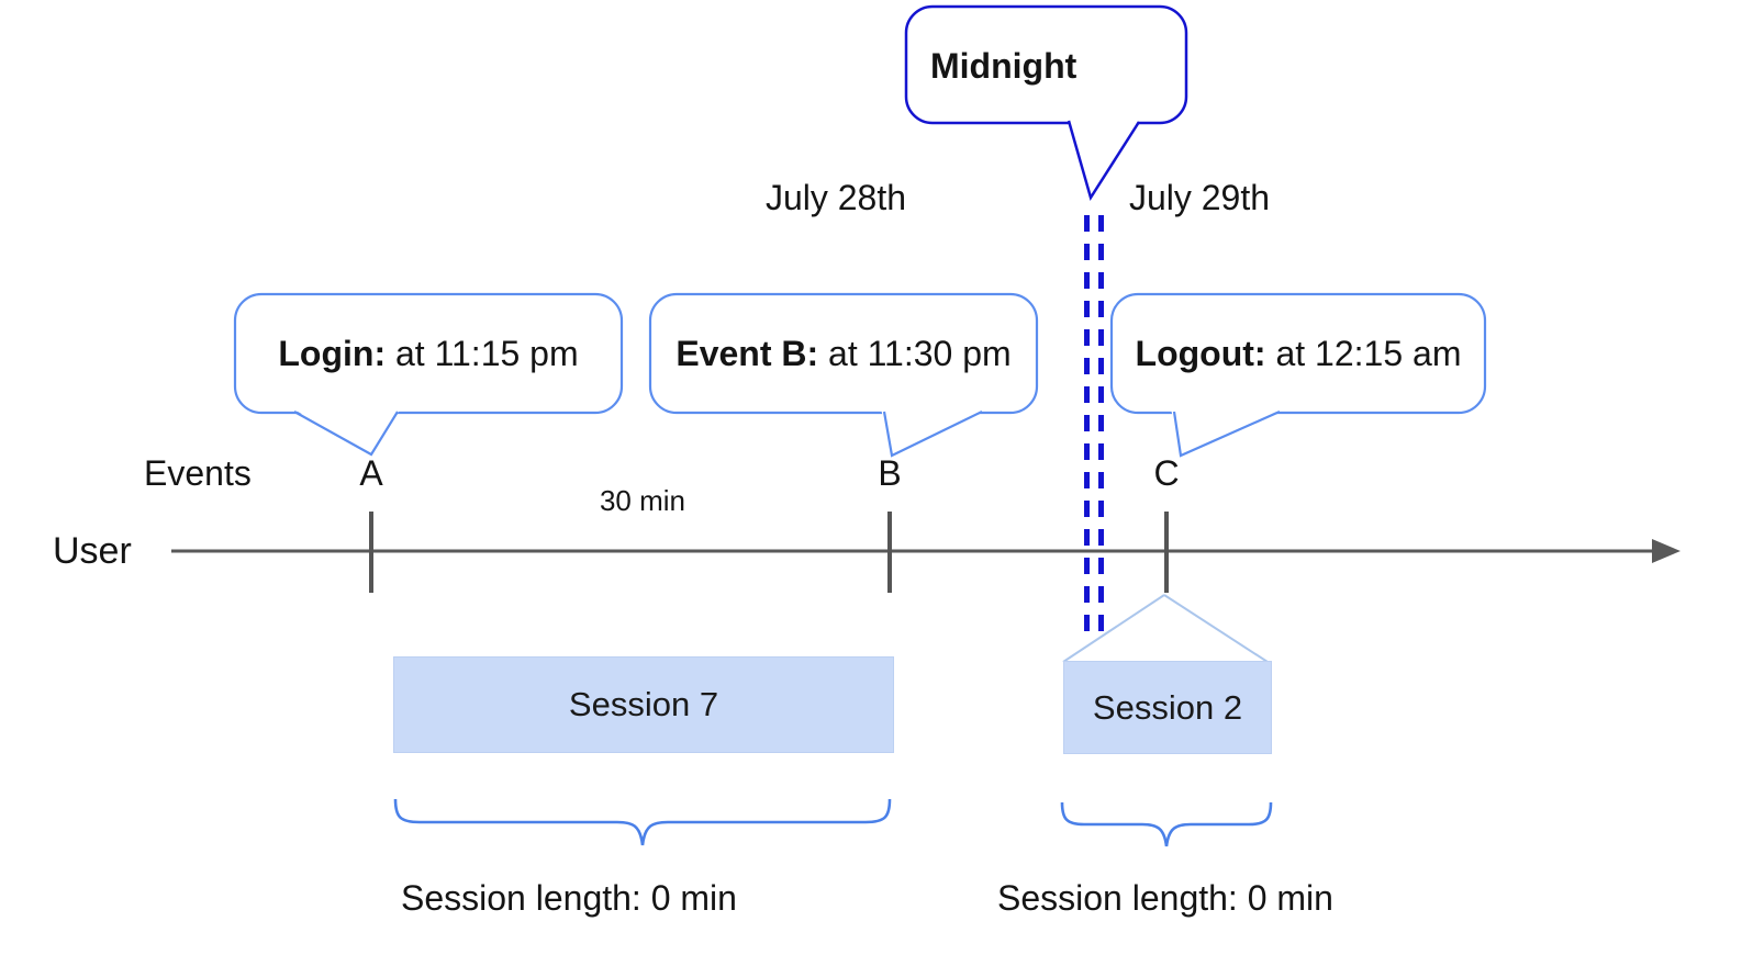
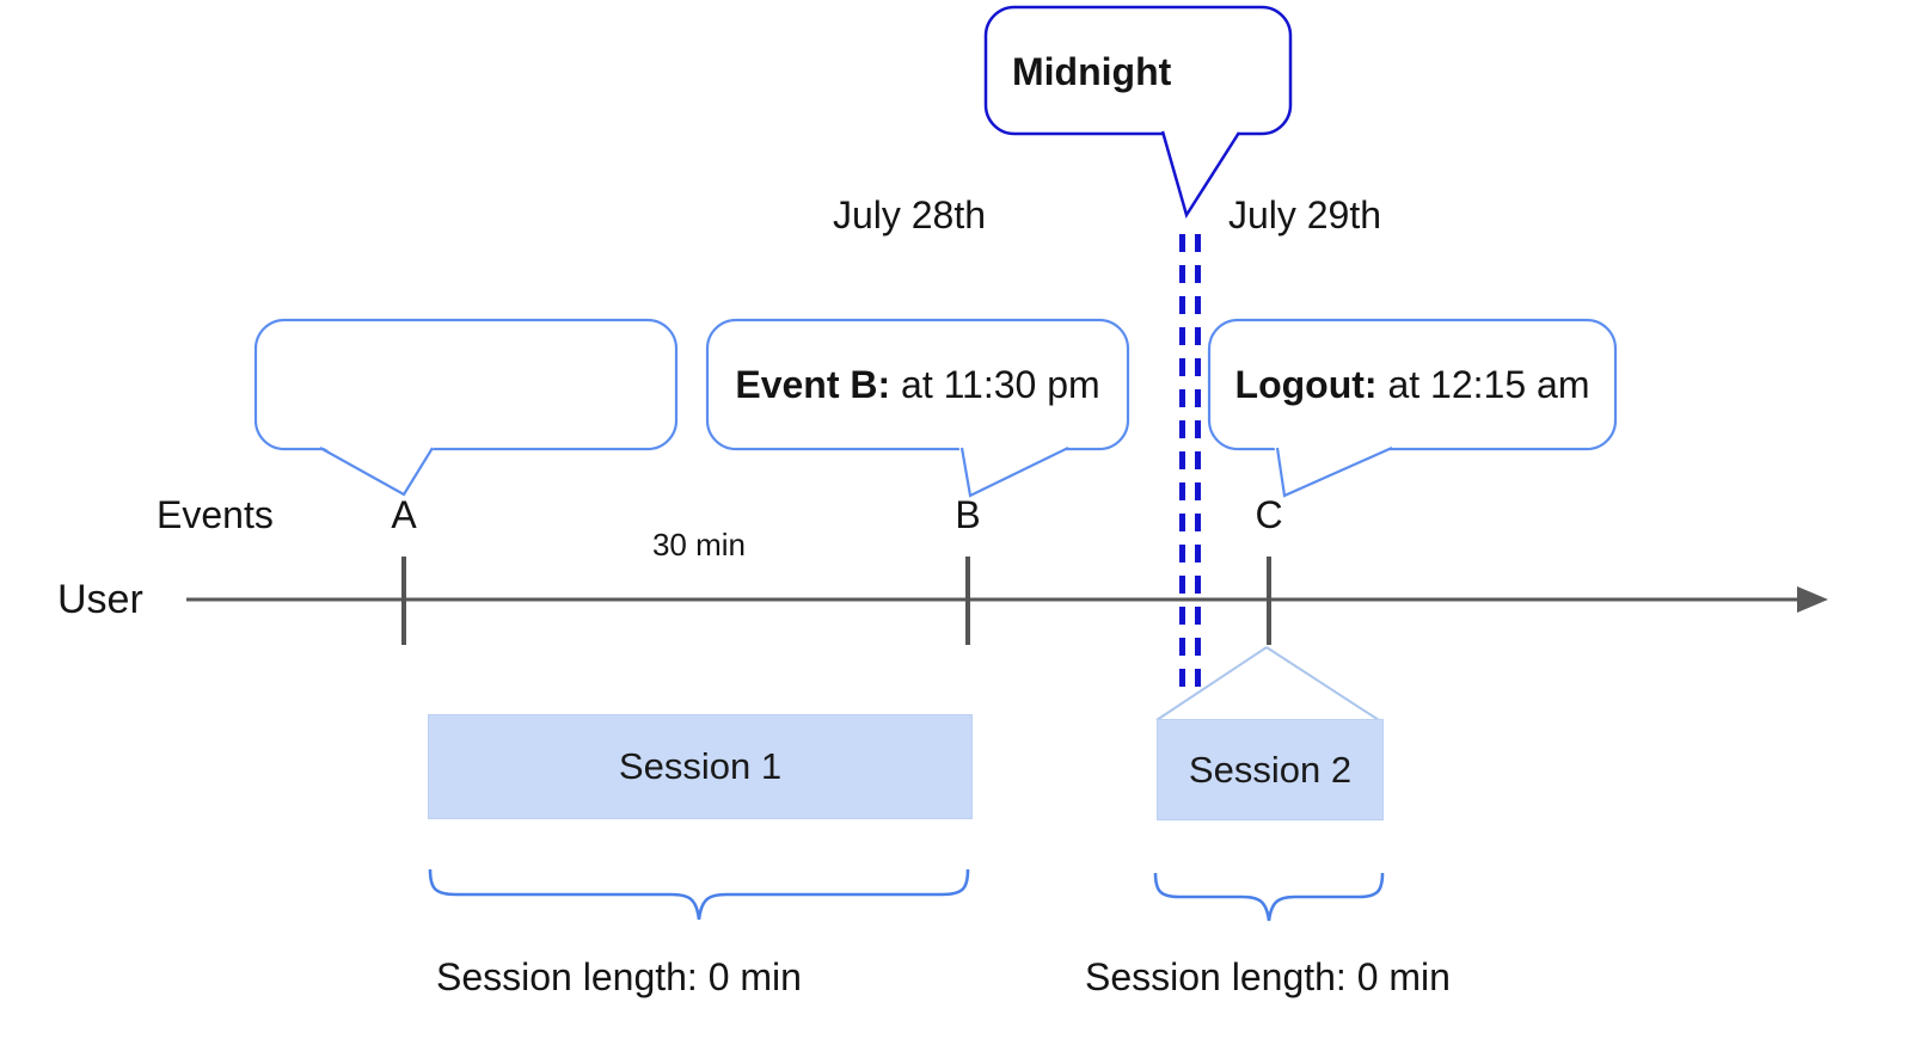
  Midnight
  July 28th
  July 29th
- Login: at 11:15 pm
  Event B: at 11:30 pm
  Logout: at 12:15 am
  Events
  User
  30 min
  A
  B
  C
- Session 7
+ Session 1
  Session 2
  Session length: 0 min
  Session length: 0 min
